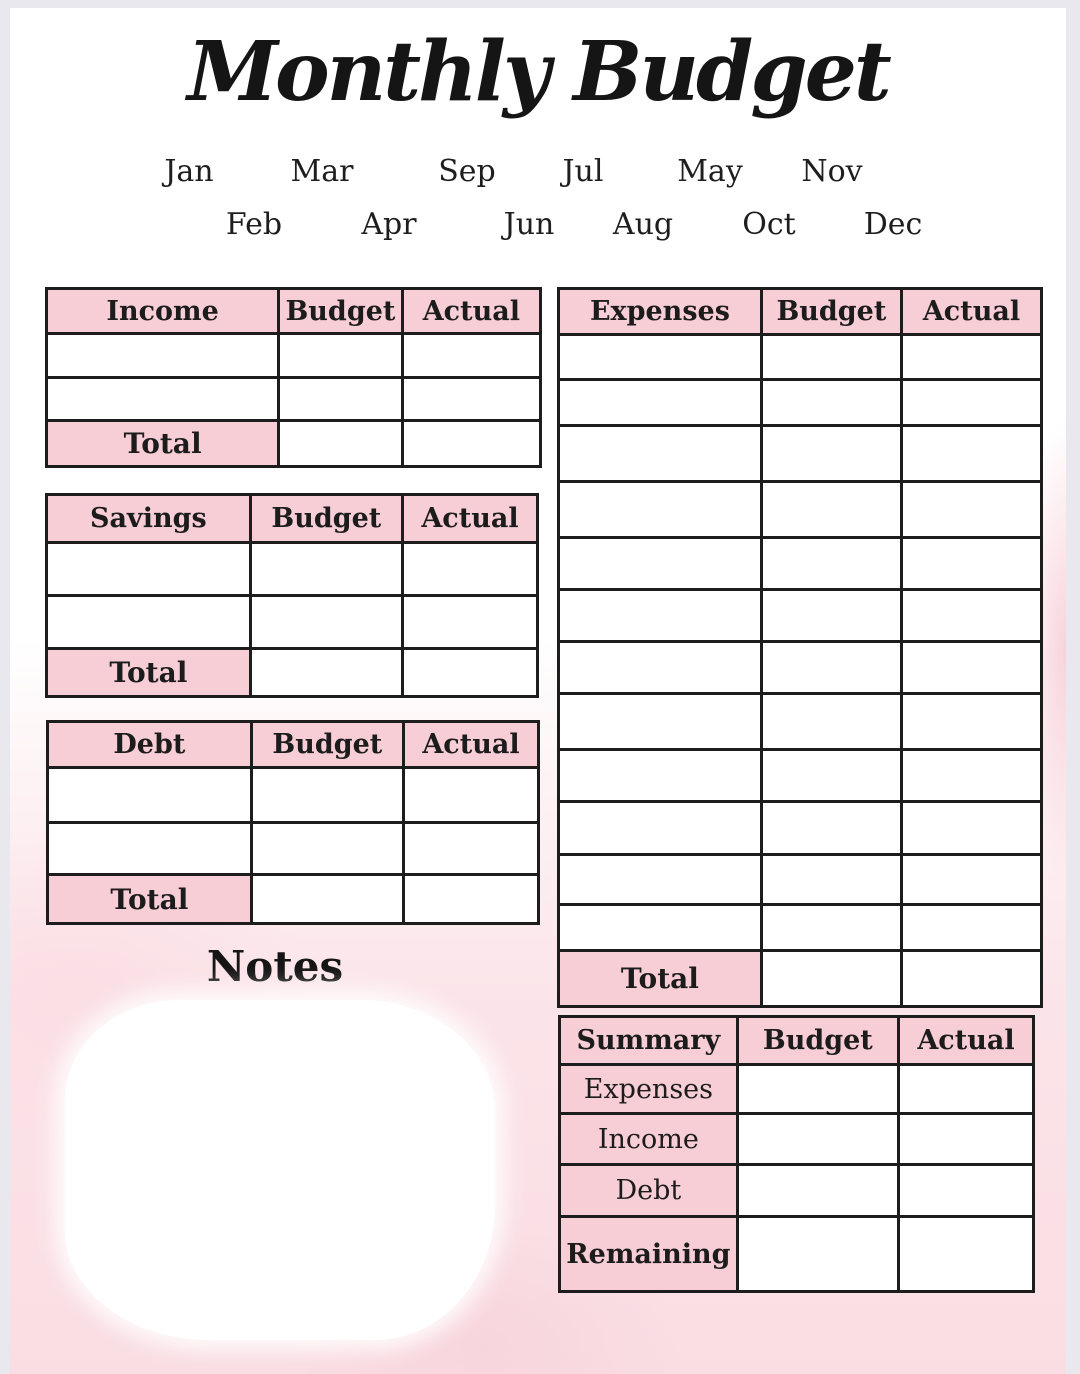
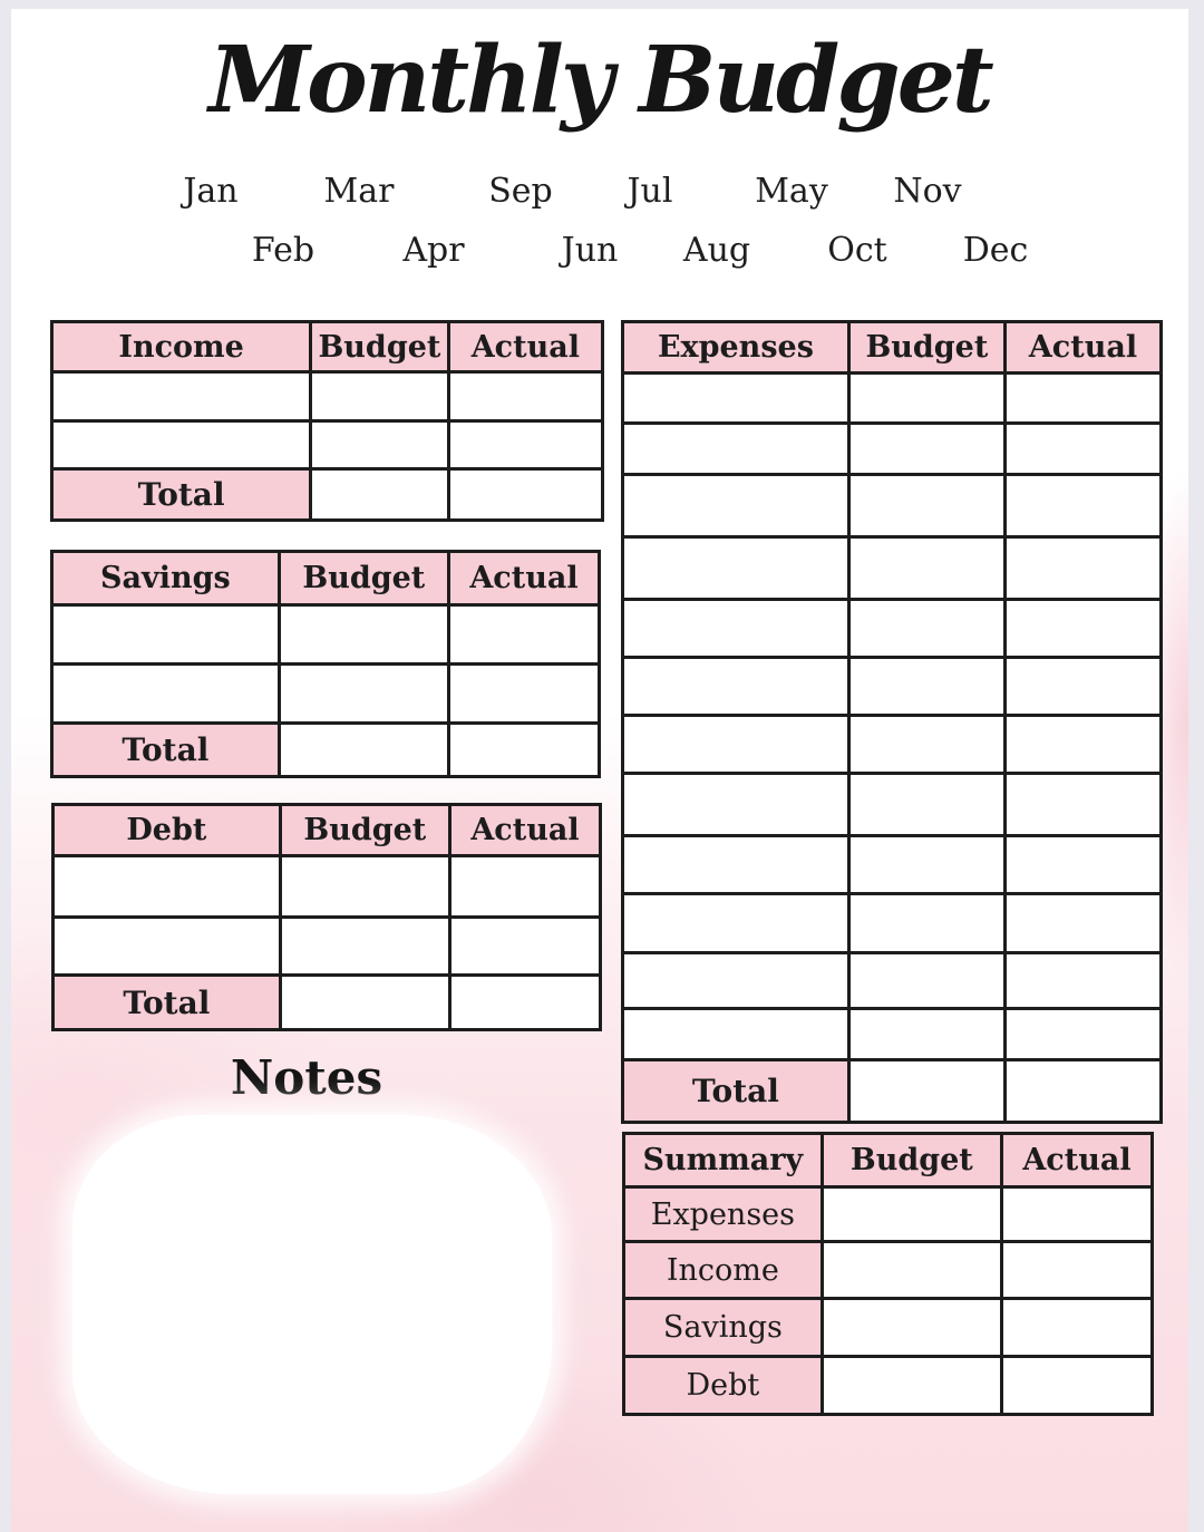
  Monthly Budget
  Jan
  Mar
  Sep
  Jul
  May
  Nov
  Feb
  Apr
  Jun
  Aug
  Oct
  Dec
  Income	Budget	Actual
  Total
  Savings	Budget	Actual
  Total
  Debt	Budget	Actual
  Total
  Expenses	Budget	Actual
  Total
  Summary	Budget	Actual
  Expenses
  Income
+ Savings
  Debt
- Remaining
  Notes
